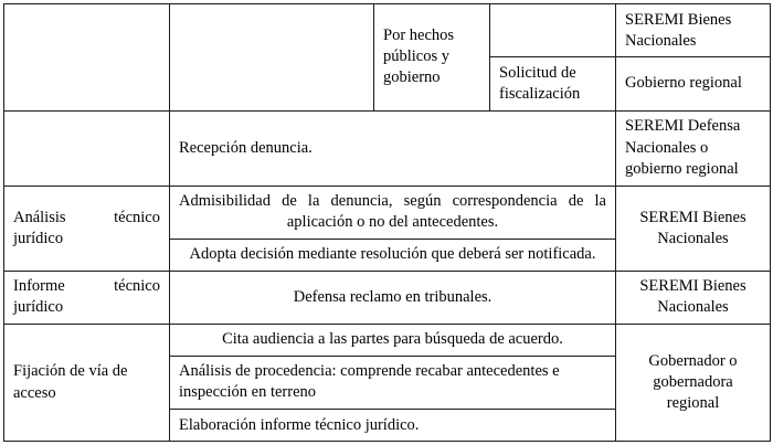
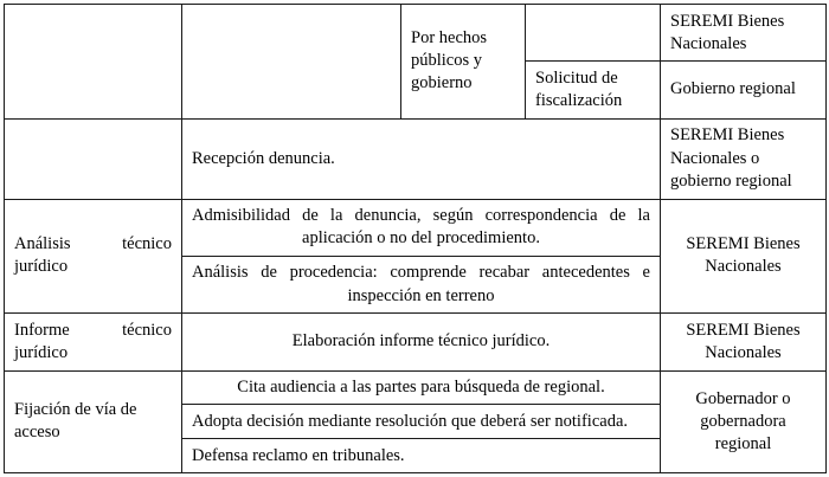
  		Por hechos públicos y gobierno		SEREMI Bienes Nacionales
  Solicitud de fiscalización	Gobierno regional
- 	Recepción denuncia.	SEREMI Defensa Nacionales o gobierno regional
+ 	Recepción denuncia.	SEREMI Bienes Nacionales o gobierno regional
- Análisis técnico jurídico	Admisibilidad de la denuncia, según correspondencia de la aplicación o no del antecedentes.	SEREMI Bienes Nacionales
+ Análisis técnico jurídico	Admisibilidad de la denuncia, según correspondencia de la aplicación o no del procedimiento.	SEREMI Bienes Nacionales
- Adopta decisión mediante resolución que deberá ser notificada.
+ Análisis de procedencia: comprende recabar antecedentes e inspección en terreno
- Informe técnico jurídico	Defensa reclamo en tribunales.	SEREMI Bienes Nacionales
+ Informe técnico jurídico	Elaboración informe técnico jurídico.	SEREMI Bienes Nacionales
- Fijación de vía de acceso	Cita audiencia a las partes para búsqueda de acuerdo.	Gobernador o gobernadora regional
+ Fijación de vía de acceso	Cita audiencia a las partes para búsqueda de regional.	Gobernador o gobernadora regional
- Análisis de procedencia: comprende recabar antecedentes e inspección en terreno
+ Adopta decisión mediante resolución que deberá ser notificada.
- Elaboración informe técnico jurídico.
+ Defensa reclamo en tribunales.
